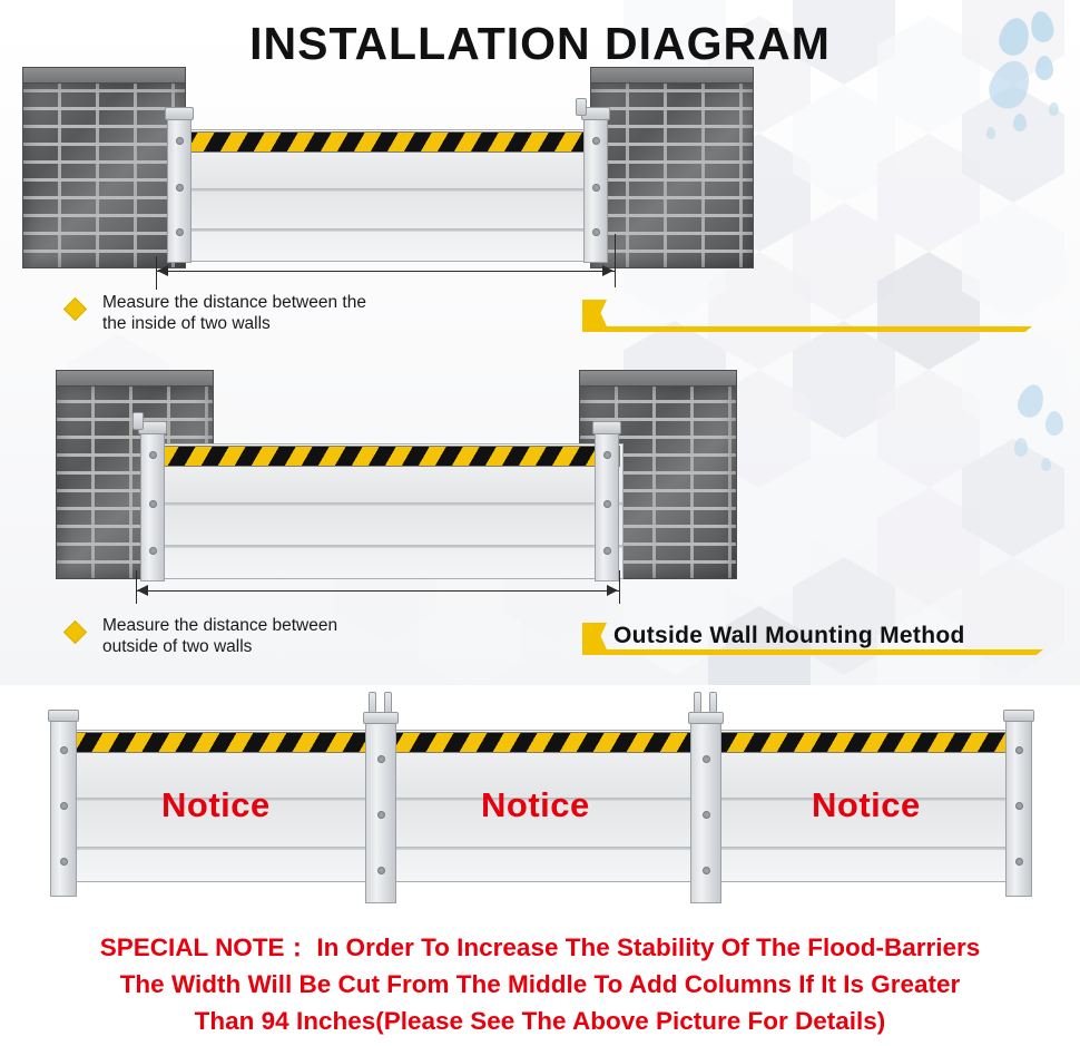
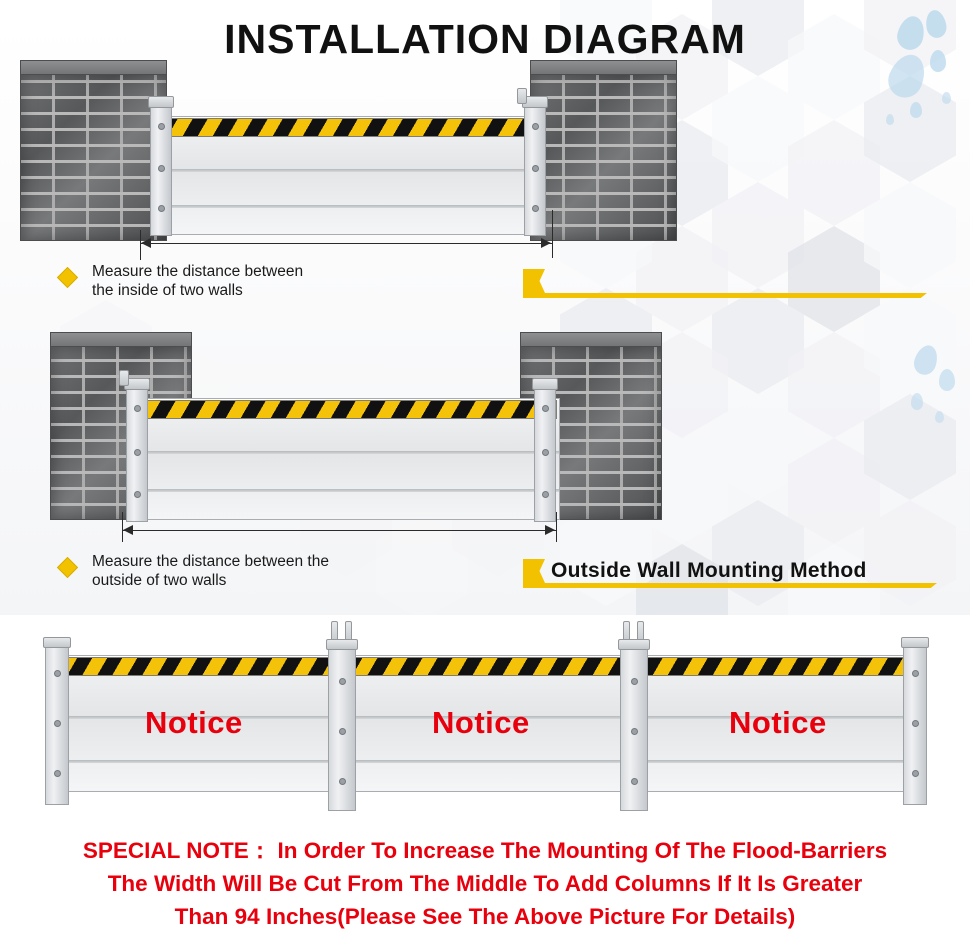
  INSTALLATION DIAGRAM
- Measure the distance between the
+ Measure the distance between
  the inside of two walls
- Measure the distance between
+ Measure the distance between the
  outside of two walls
  Outside Wall Mounting Method
  Notice
  Notice
  Notice
- SPECIAL NOTE： In Order To Increase The Stability Of The Flood-Barriers
+ SPECIAL NOTE： In Order To Increase The Mounting Of The Flood-Barriers
  The Width Will Be Cut From The Middle To Add Columns If It Is Greater
  Than 94 Inches(Please See The Above Picture For Details)
